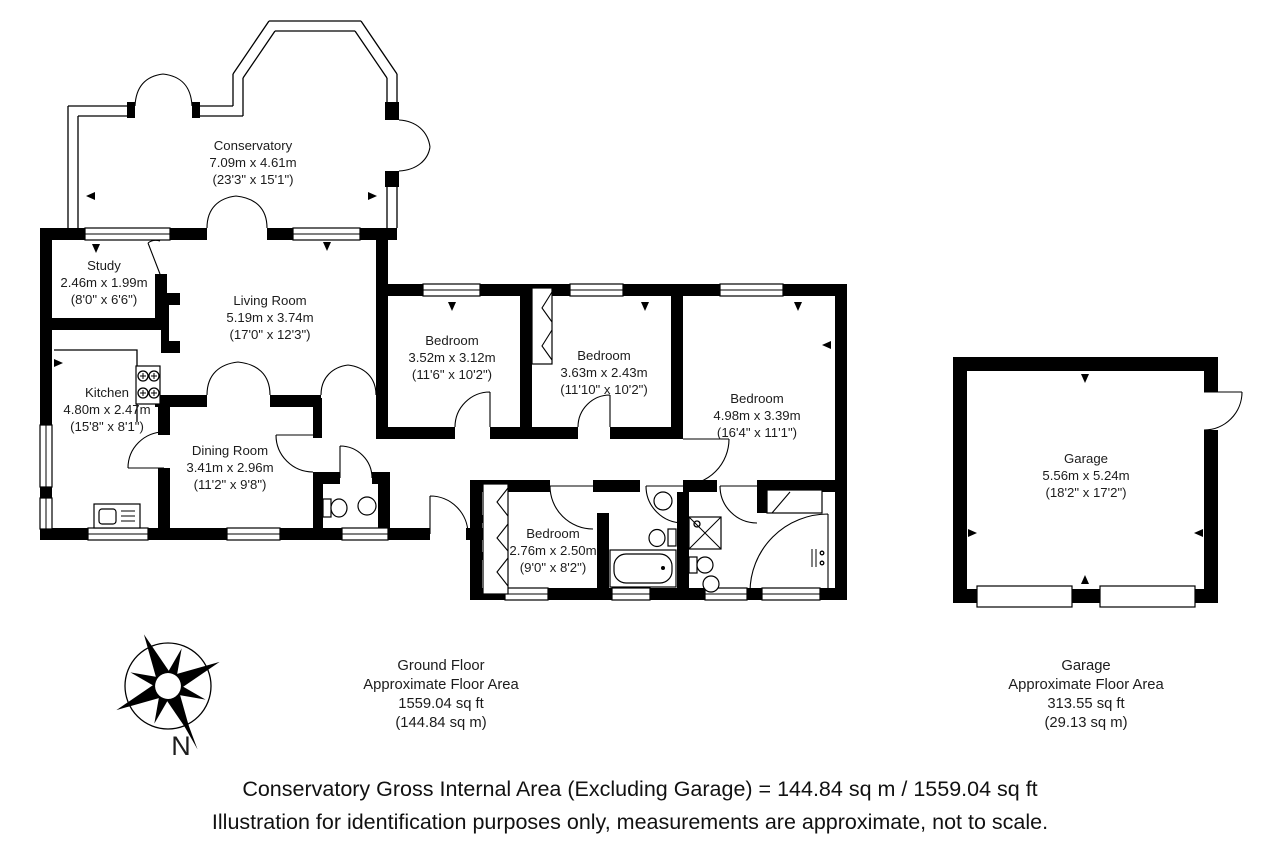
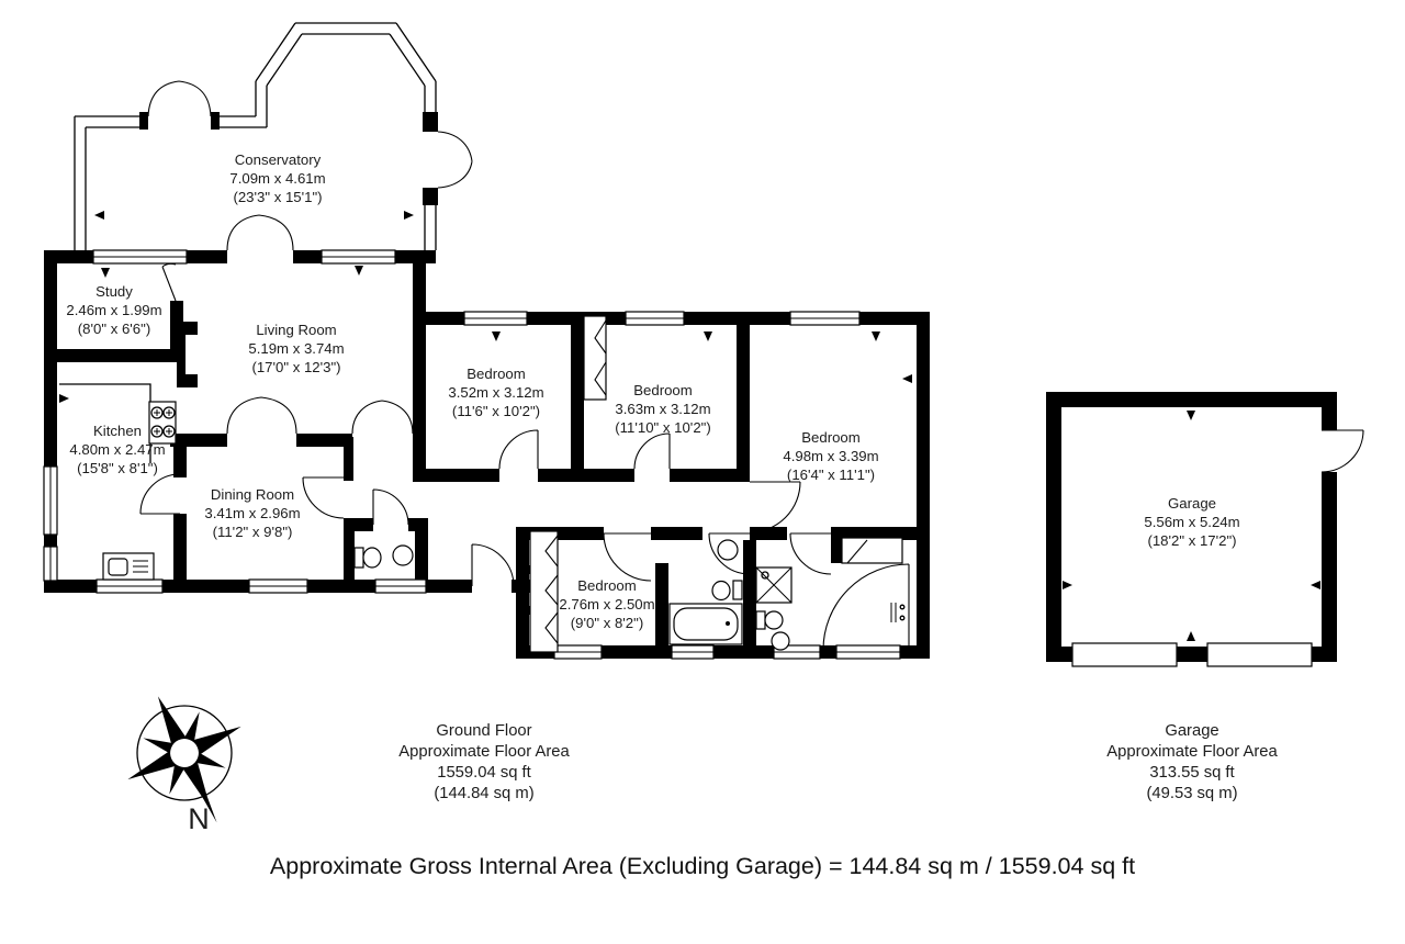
  N
  Conservatory
  7.09m x 4.61m
  (23'3" x 15'1")
  Study
  2.46m x 1.99m
  (8'0" x 6'6")
  Living Room
  5.19m x 3.74m
  (17'0" x 12'3")
  Kitchen
  4.80m x 2.47m
  (15'8" x 8'1")
  Dining Room
  3.41m x 2.96m
  (11'2" x 9'8")
  Bedroom
  3.52m x 3.12m
  (11'6" x 10'2")
  Bedroom
- 3.63m x 2.43m
+ 3.63m x 3.12m
  (11'10" x 10'2")
  Bedroom
  4.98m x 3.39m
  (16'4" x 11'1")
  Bedroom
  2.76m x 2.50m
  (9'0" x 8'2")
  Garage
  5.56m x 5.24m
  (18'2" x 17'2")
  Ground Floor
  Approximate Floor Area
  1559.04 sq ft
  (144.84 sq m)
  Garage
  Approximate Floor Area
  313.55 sq ft
- (29.13 sq m)
+ (49.53 sq m)
- Conservatory Gross Internal Area (Excluding Garage) = 144.84 sq m / 1559.04 sq ft
+ Approximate Gross Internal Area (Excluding Garage) = 144.84 sq m / 1559.04 sq ft
- Illustration for identification purposes only, measurements are approximate, not to scale.
